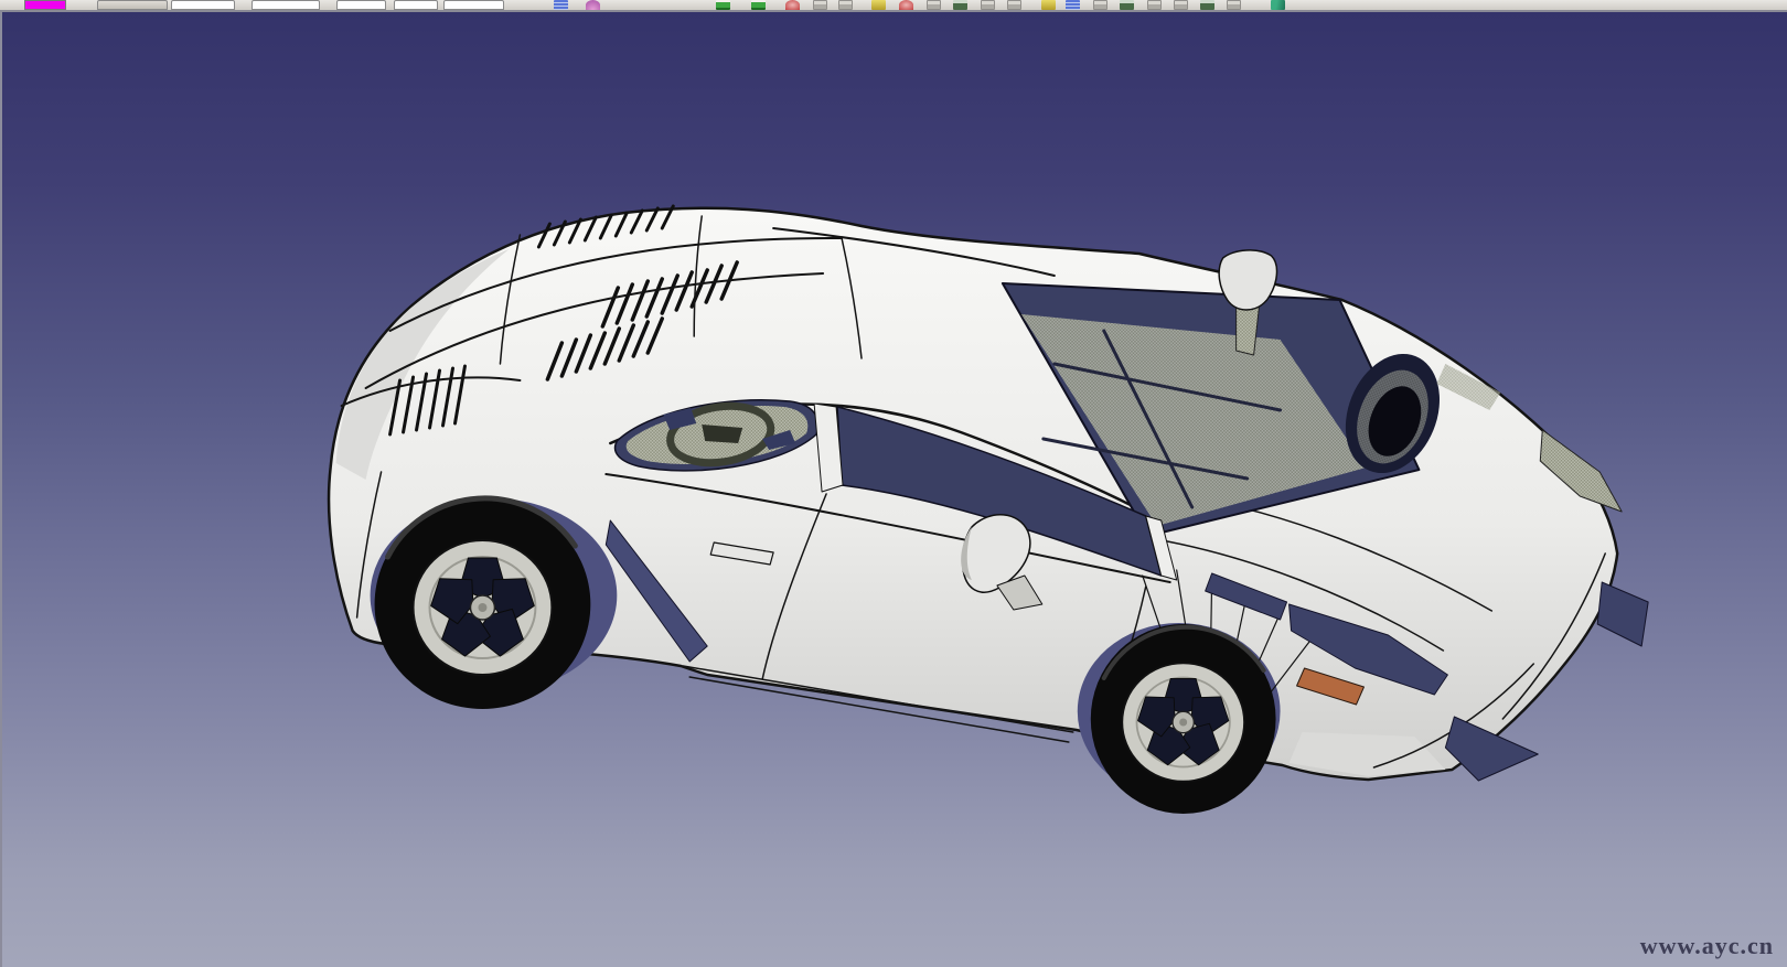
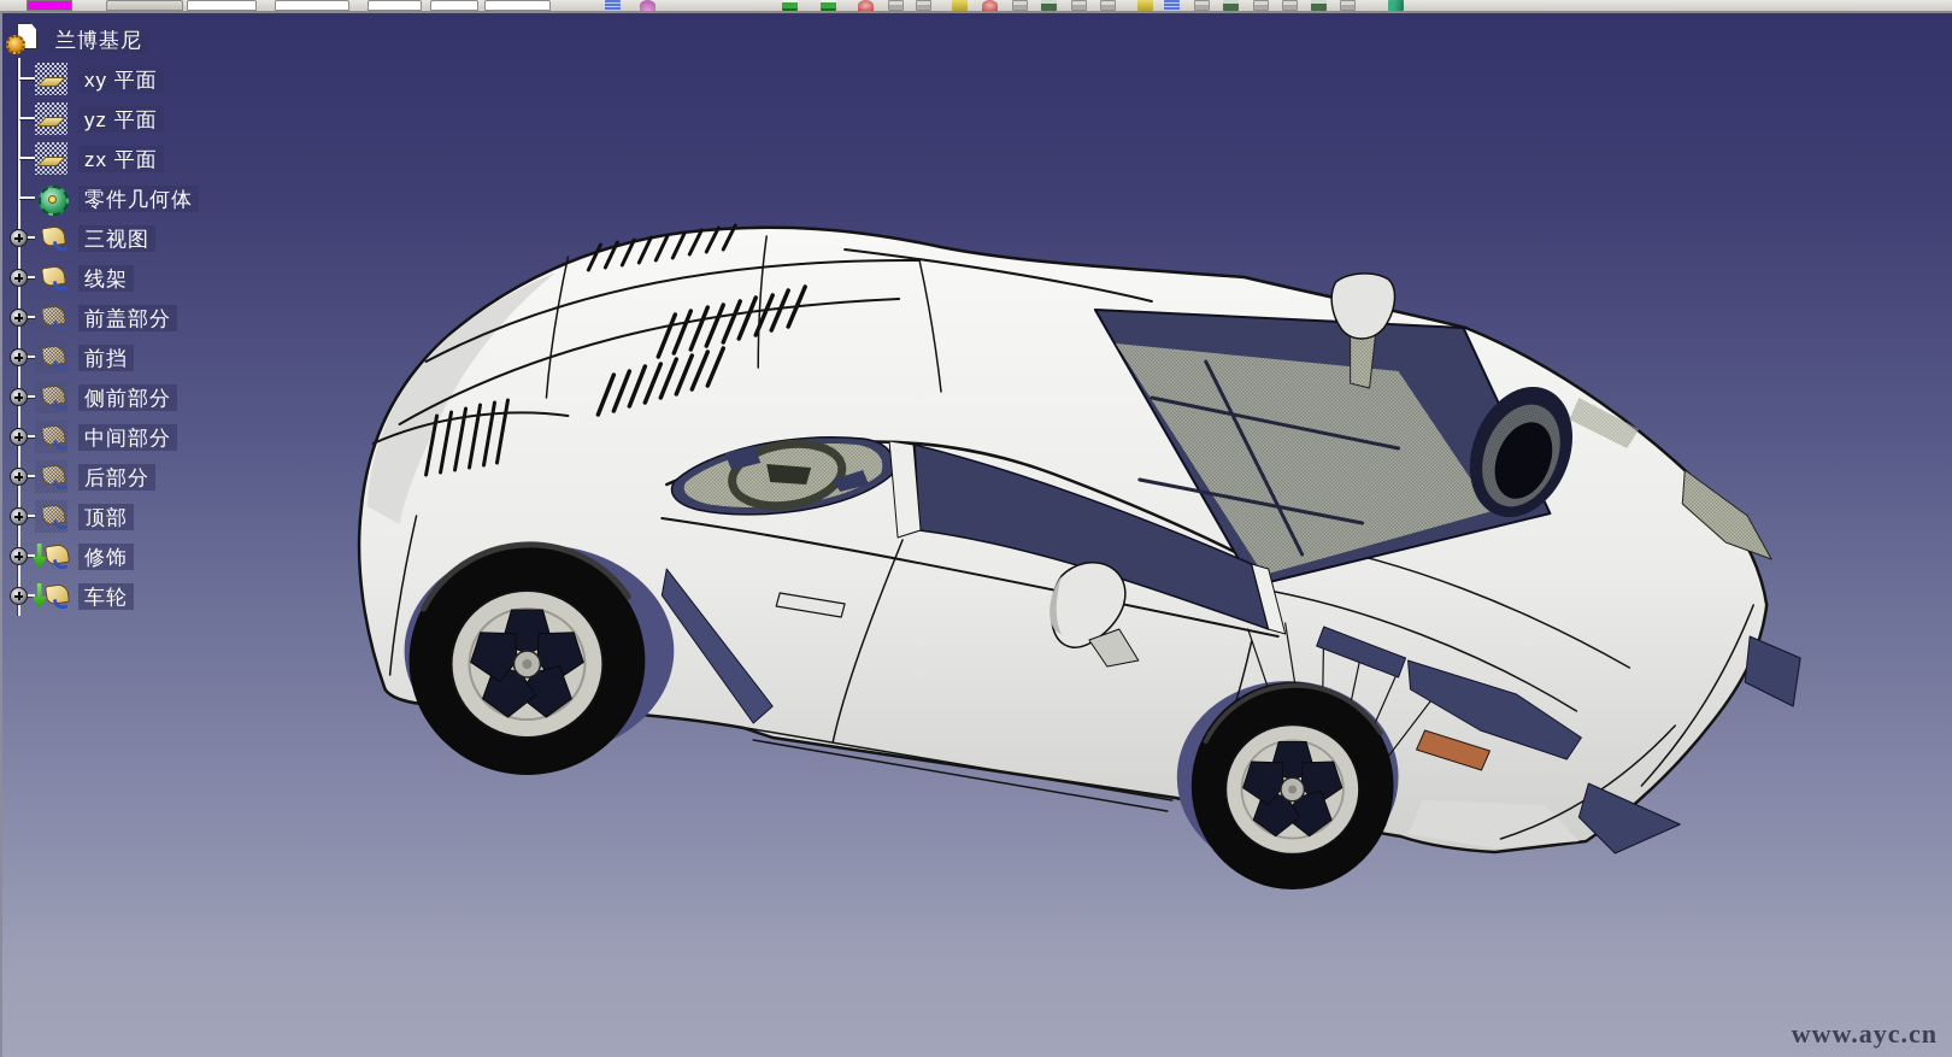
+ 兰博基尼
+ xy 平面
+ yz 平面
+ zx 平面
+ 零件几何体
+ 三视图
+ 线架
+ 前盖部分
+ 前挡
+ 侧前部分
+ 中间部分
+ 后部分
+ 顶部
+ 修饰
+ 车轮
  www.ayc.cn
